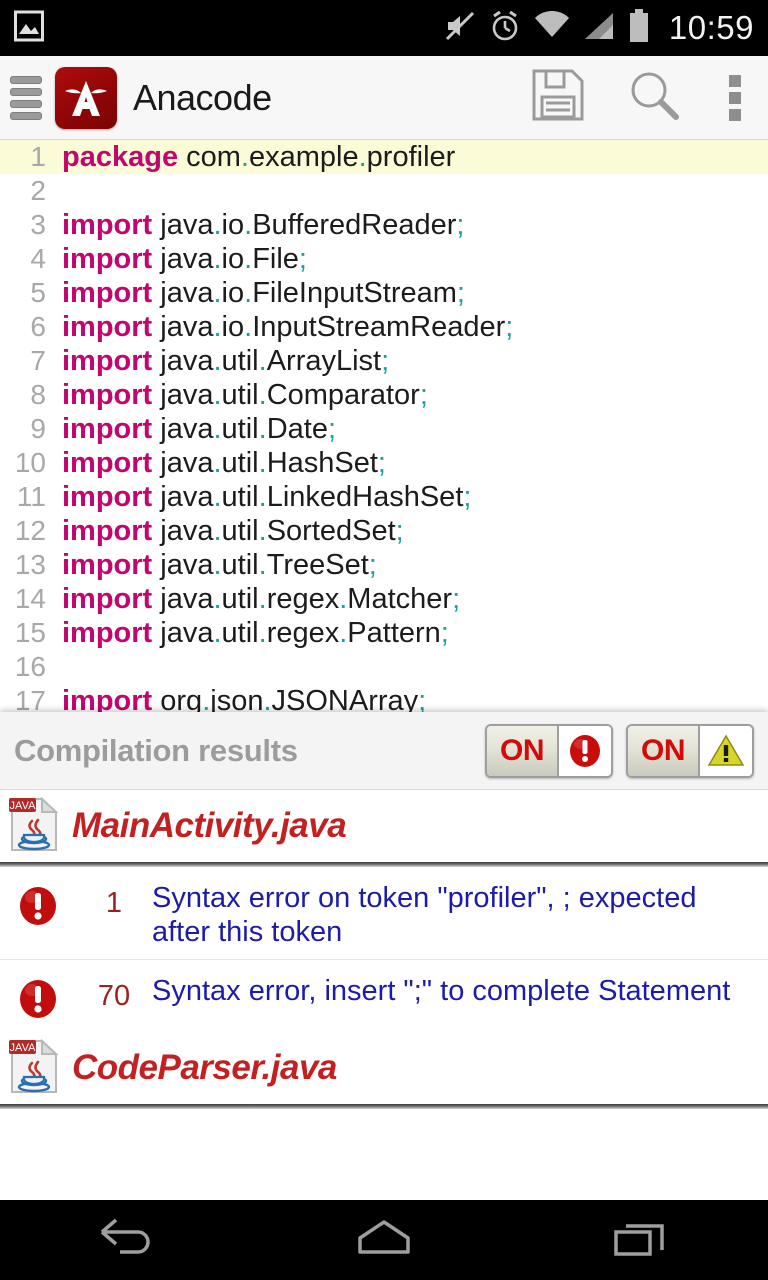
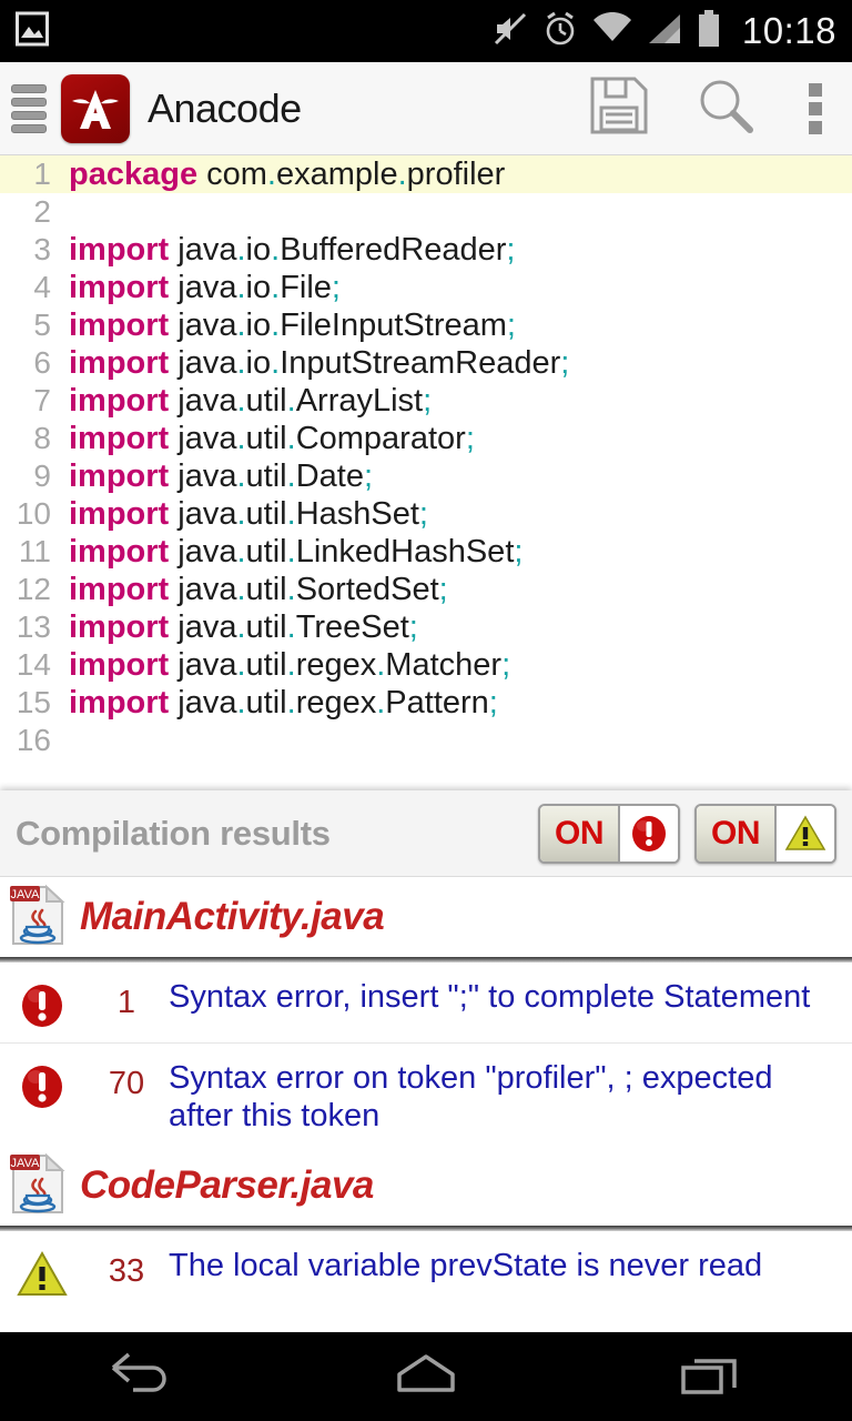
- 10:59
+ 10:18
  Anacode
  1
  package com.example.profiler
  2
  3
  import java.io.BufferedReader;
  4
  import java.io.File;
  5
  import java.io.FileInputStream;
  6
  import java.io.InputStreamReader;
  7
  import java.util.ArrayList;
  8
  import java.util.Comparator;
  9
  import java.util.Date;
  10
  import java.util.HashSet;
  11
  import java.util.LinkedHashSet;
  12
  import java.util.SortedSet;
  13
  import java.util.TreeSet;
  14
  import java.util.regex.Matcher;
  15
  import java.util.regex.Pattern;
  16
- 17
- import org.json.JSONArray;
  Compilation results
  ON
  ON
  JAVA
  MainActivity.java
  1
- Syntax error on token "profiler", ; expected after this token
+ Syntax error, insert ";" to complete Statement
  70
- Syntax error, insert ";" to complete Statement
+ Syntax error on token "profiler", ; expected after this token
  JAVA
  CodeParser.java
+ 33
+ The local variable prevState is never read
